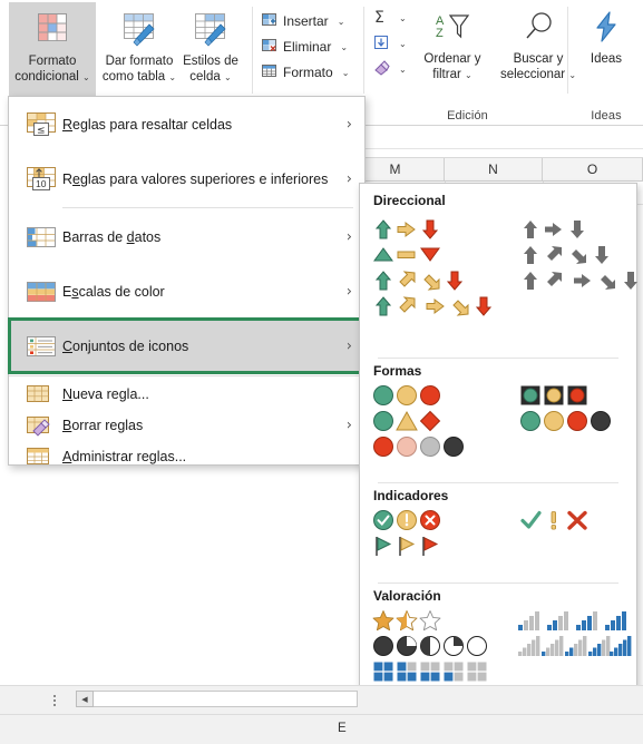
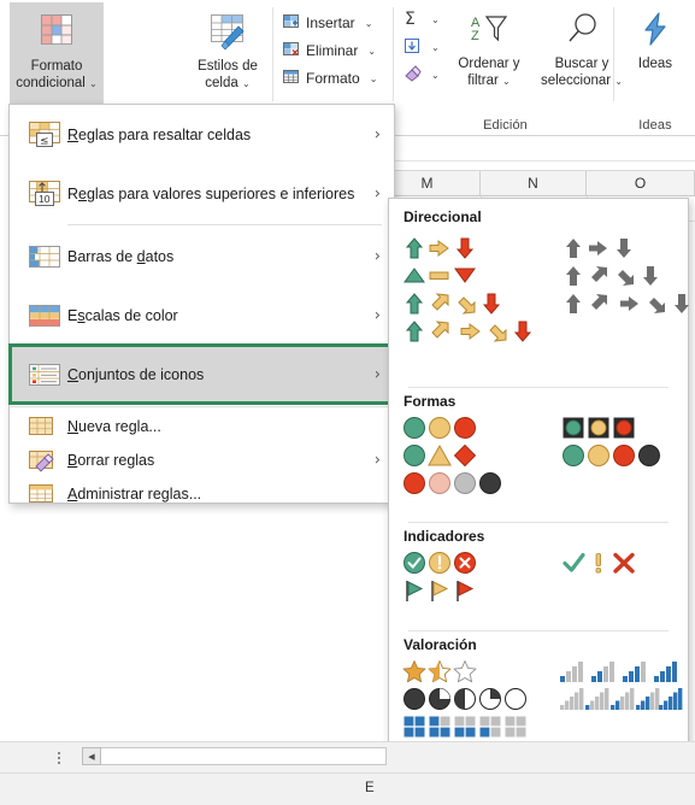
  Formato
  condicional ⌄
- Dar formato
- como tabla ⌄
  Estilos de
  celda ⌄
  Insertar
  ⌄
  Eliminar
  ⌄
  Formato
  ⌄
  Σ
  ⌄
  ⌄
  ⌄
  A
  Z
  Ordenar y
  filtrar ⌄
  Buscar y
  seleccionar ⌄
  Edición
  Ideas
  Ideas
  M
  N
  O
  ≤
  Reglas para resaltar celdas
  ›
  10
  Reglas para valores superiores e inferiores
  ›
  Barras de datos
  ›
  Escalas de color
  ›
  Conjuntos de iconos
  ›
  Nueva regla...
  Borrar reglas
  ›
  Administrar reglas...
  Direccional
  Formas
  Indicadores
  Valoración
  E
